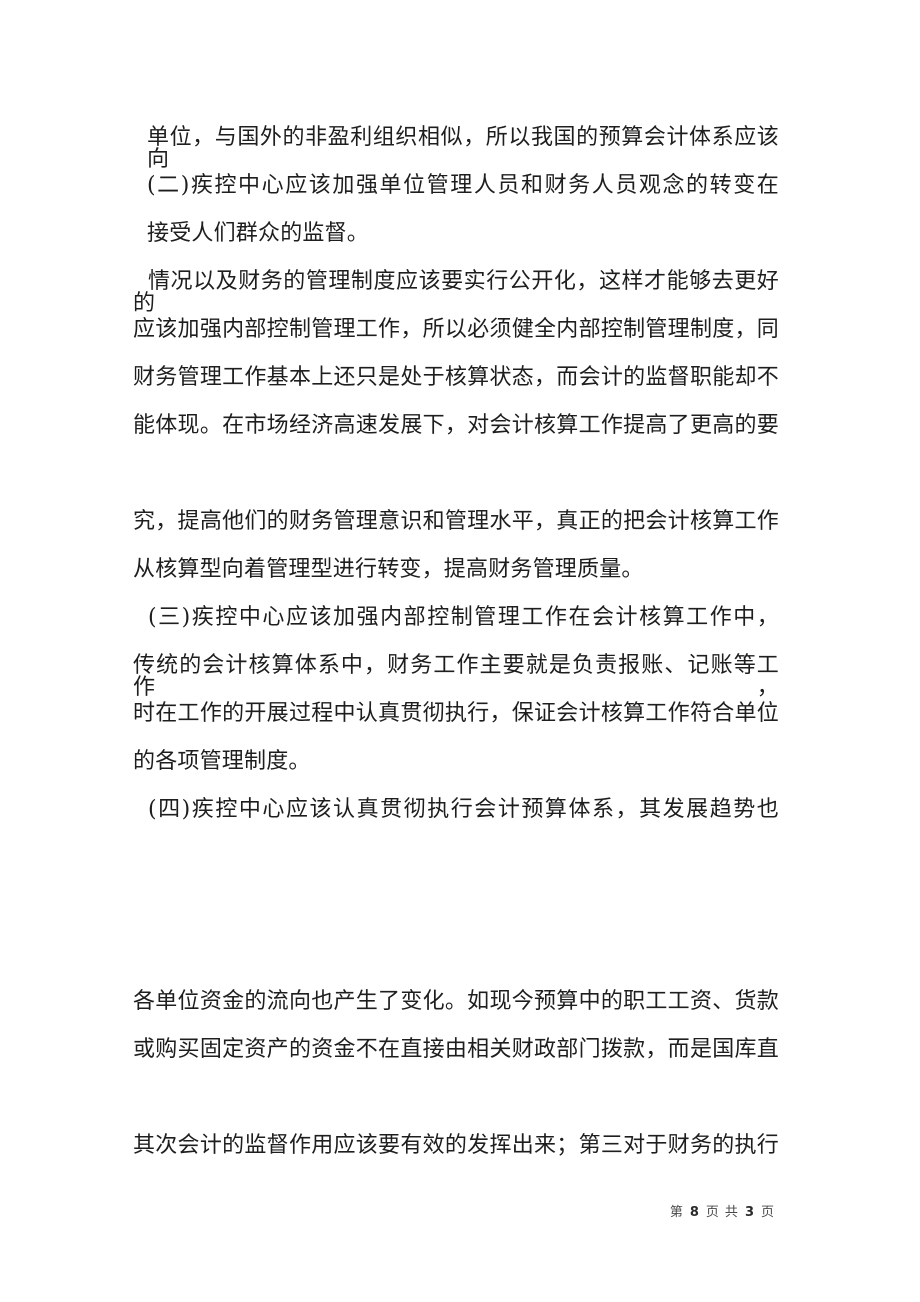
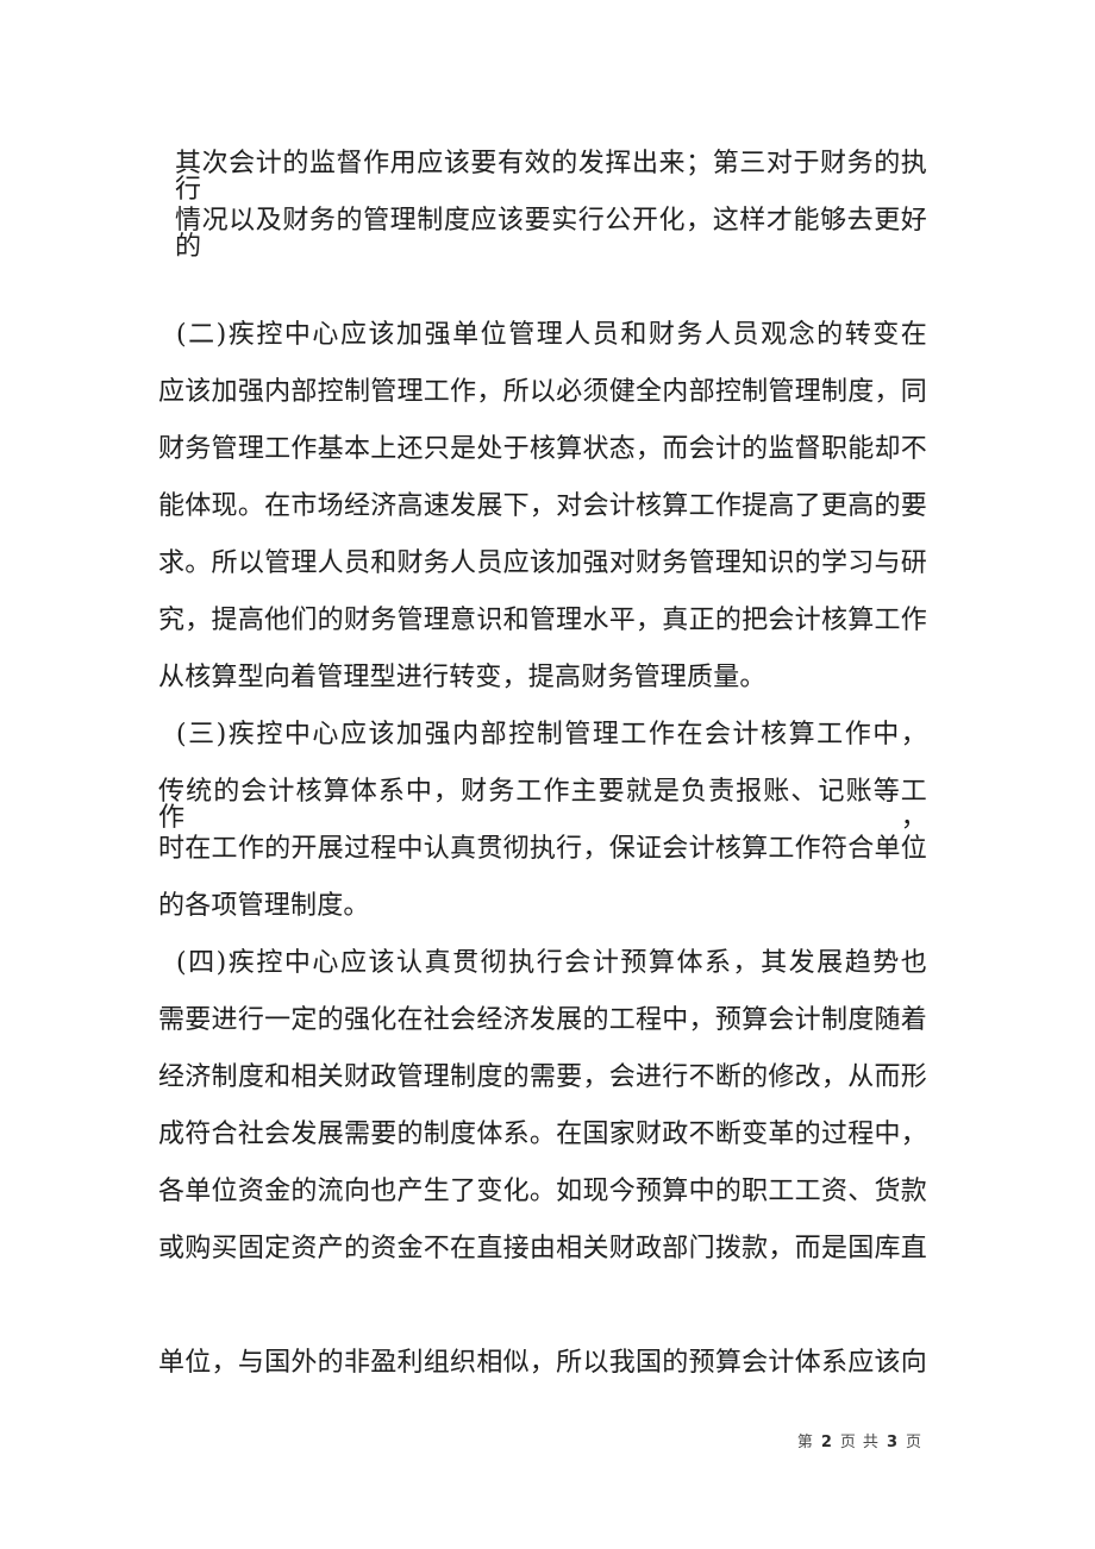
- 单位，与国外的非盈利组织相似，所以我国的预算会计体系应该向
+ 其次会计的监督作用应该要有效的发挥出来；第三对于财务的执行
- (二)疾控中心应该加强单位管理人员和财务人员观念的转变在
+ 情况以及财务的管理制度应该要实行公开化，这样才能够去更好的
- 接受人们群众的监督。
- 情况以及财务的管理制度应该要实行公开化，这样才能够去更好的
+ (二)疾控中心应该加强单位管理人员和财务人员观念的转变在
  应该加强内部控制管理工作，所以必须健全内部控制管理制度，同
  财务管理工作基本上还只是处于核算状态，而会计的监督职能却不
  能体现。在市场经济高速发展下，对会计核算工作提高了更高的要
+ 求。所以管理人员和财务人员应该加强对财务管理知识的学习与研
  究，提高他们的财务管理意识和管理水平，真正的把会计核算工作
  从核算型向着管理型进行转变，提高财务管理质量。
  (三)疾控中心应该加强内部控制管理工作在会计核算工作中，
  传统的会计核算体系中，财务工作主要就是负责报账、记账等工作，
  时在工作的开展过程中认真贯彻执行，保证会计核算工作符合单位
  的各项管理制度。
  (四)疾控中心应该认真贯彻执行会计预算体系，其发展趋势也
+ 需要进行一定的强化在社会经济发展的工程中，预算会计制度随着
+ 经济制度和相关财政管理制度的需要，会进行不断的修改，从而形
+ 成符合社会发展需要的制度体系。在国家财政不断变革的过程中，
  各单位资金的流向也产生了变化。如现今预算中的职工工资、货款
  或购买固定资产的资金不在直接由相关财政部门拨款，而是国库直
- 其次会计的监督作用应该要有效的发挥出来；第三对于财务的执行
+ 单位，与国外的非盈利组织相似，所以我国的预算会计体系应该向
- 第 8 页 共 3 页
+ 第 2 页 共 3 页
